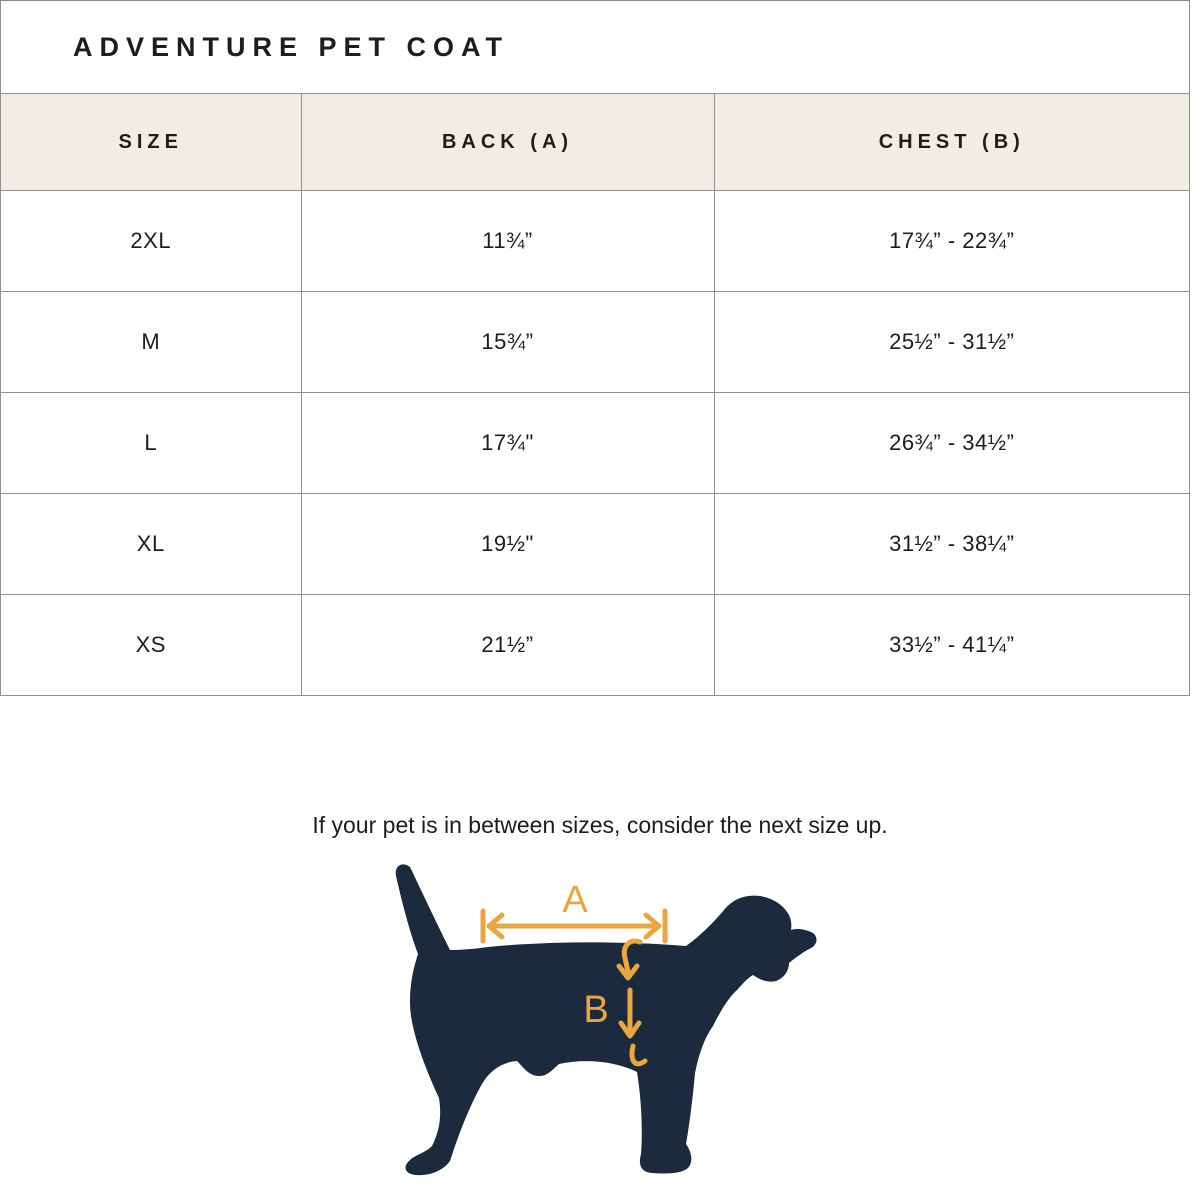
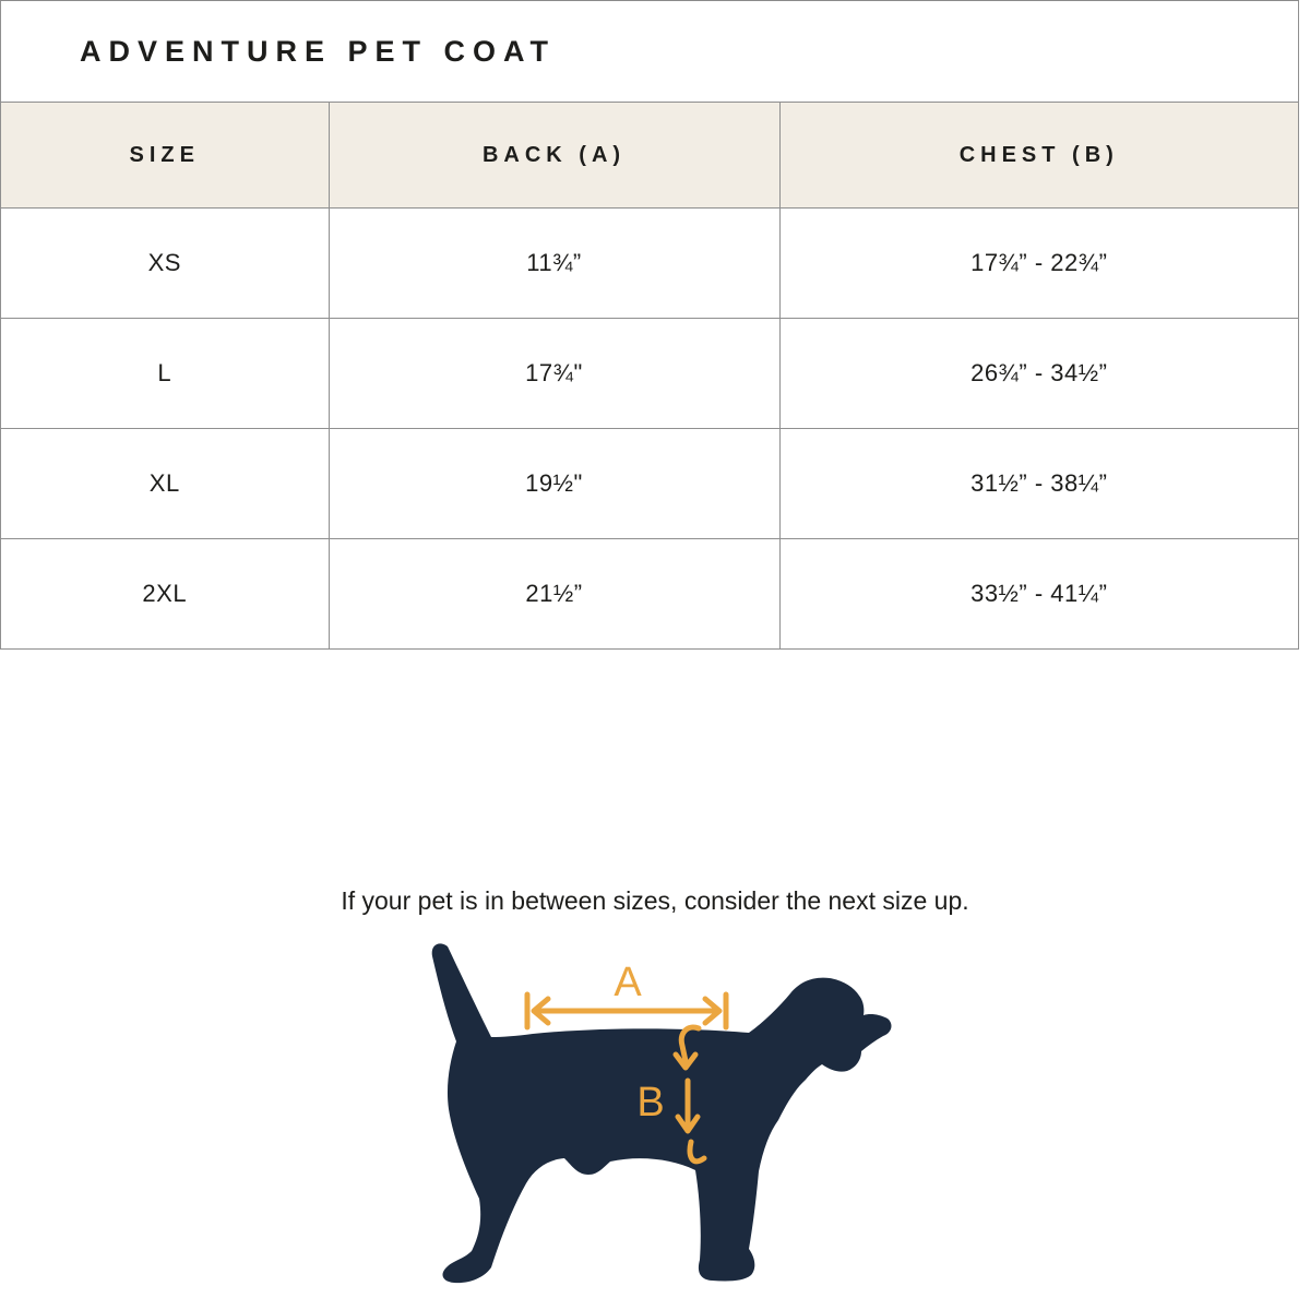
  ADVENTURE PET COAT
  SIZE	BACK (A)	CHEST (B)
- 2XL	11¾”	17¾” - 22¾”
+ XS	11¾”	17¾” - 22¾”
- M	15¾”	25½” - 31½”
  L	17¾"	26¾” - 34½”
  XL	19½"	31½” - 38¼”
- XS	21½”	33½” - 41¼”
+ 2XL	21½”	33½” - 41¼”
  If your pet is in between sizes, consider the next size up.
  A
  B
